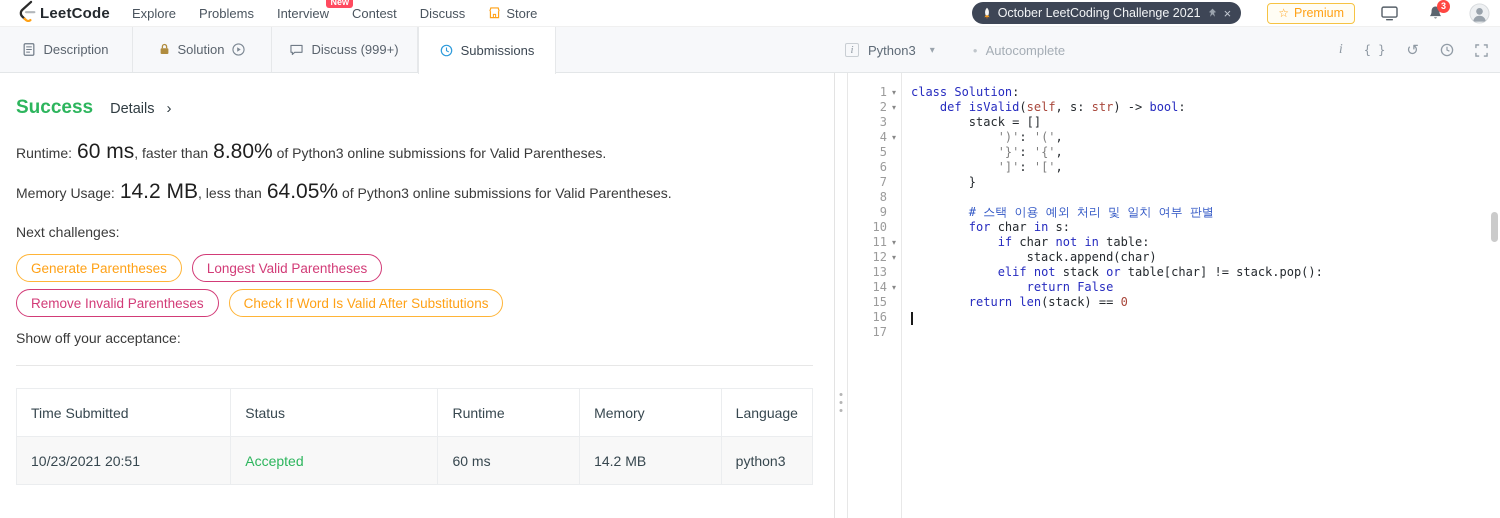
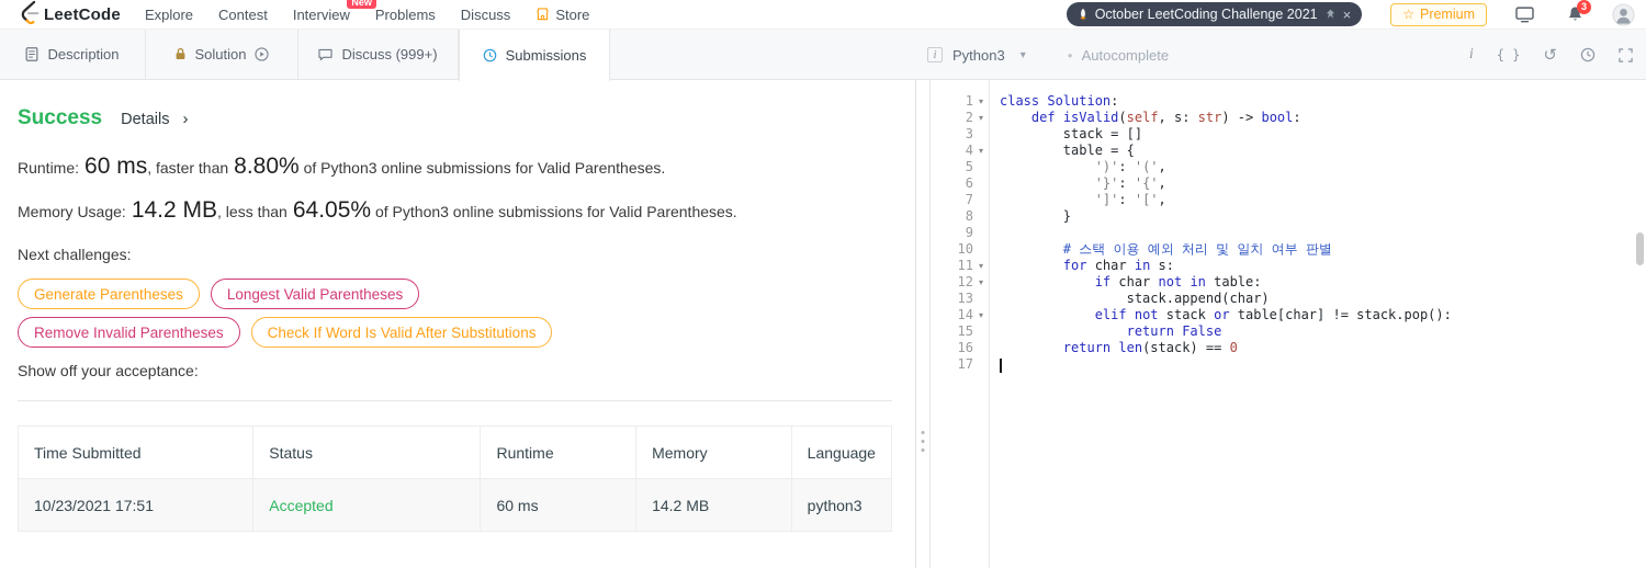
  LeetCode
  Explore
- Problems
+ Contest
  Interview
  New
- Contest
+ Problems
  Discuss
  Store
  October LeetCoding Challenge 2021
  ×
  ☆
  Premium
  3
  Description
  Solution
  Discuss (999+)
  Submissions
  i
  Python3
  ▾
  ●
  Autocomplete
  i
  { }
  ↺
  Success
  Details ›
  Runtime: 60 ms, faster than 8.80% of Python3 online submissions for Valid Parentheses.
  Memory Usage: 14.2 MB, less than 64.05% of Python3 online submissions for Valid Parentheses.
  Next challenges:
  Generate Parentheses
  Longest Valid Parentheses
  Remove Invalid Parentheses
  Check If Word Is Valid After Substitutions
  Show off your acceptance:
  Time Submitted	Status	Runtime	Memory	Language
- 10/23/2021 20:51	Accepted	60 ms	14.2 MB	python3
+ 10/23/2021 17:51	Accepted	60 ms	14.2 MB	python3
  1
  ▾
  2
  ▾
  3
  4
  ▾
  5
  6
  7
  8
  9
  10
  11
  ▾
  12
  ▾
  13
  14
  ▾
  15
  16
  17
  class Solution:
  def isValid(self, s: str) -> bool:
  stack = []
+ table = {
  ')': '(',
  '}': '{',
  ']': '[',
  }
  # 스택 이용 예외 처리 및 일치 여부 판별
  for char in s:
  if char not in table:
  stack.append(char)
  elif not stack or table[char] != stack.pop():
  return False
  return len(stack) == 0
